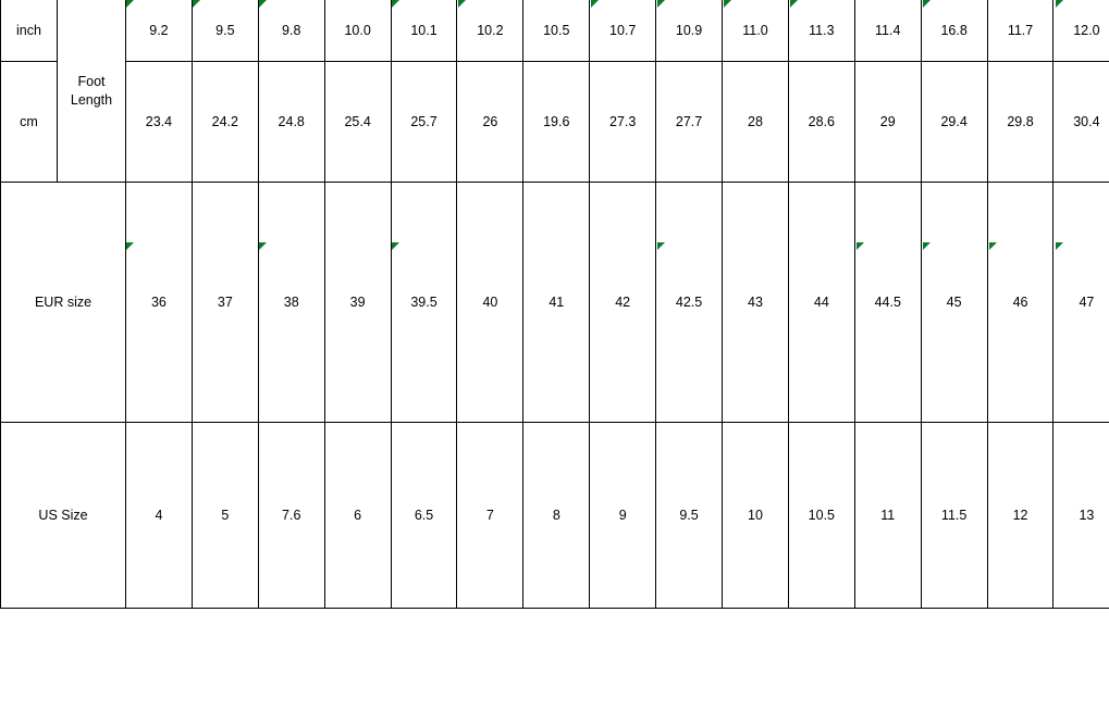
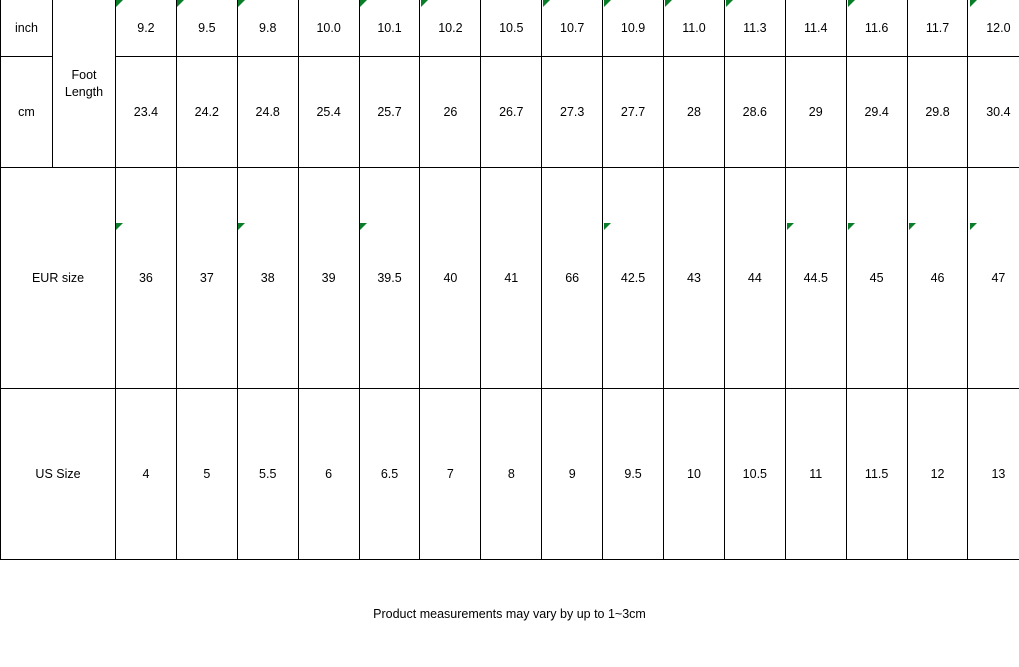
- inch	Foot Length	9.2	9.5	9.8	10.0	10.1	10.2	10.5	10.7	10.9	11.0	11.3	11.4	16.8	11.7	12.0
+ inch	Foot Length	9.2	9.5	9.8	10.0	10.1	10.2	10.5	10.7	10.9	11.0	11.3	11.4	11.6	11.7	12.0
- cm	23.4	24.2	24.8	25.4	25.7	26	19.6	27.3	27.7	28	28.6	29	29.4	29.8	30.4
+ cm	23.4	24.2	24.8	25.4	25.7	26	26.7	27.3	27.7	28	28.6	29	29.4	29.8	30.4
- EUR size	36	37	38	39	39.5	40	41	42	42.5	43	44	44.5	45	46	47
+ EUR size	36	37	38	39	39.5	40	41	66	42.5	43	44	44.5	45	46	47
- US Size	4	5	7.6	6	6.5	7	8	9	9.5	10	10.5	11	11.5	12	13
+ US Size	4	5	5.5	6	6.5	7	8	9	9.5	10	10.5	11	11.5	12	13
+ Product measurements may vary by up to 1~3cm
